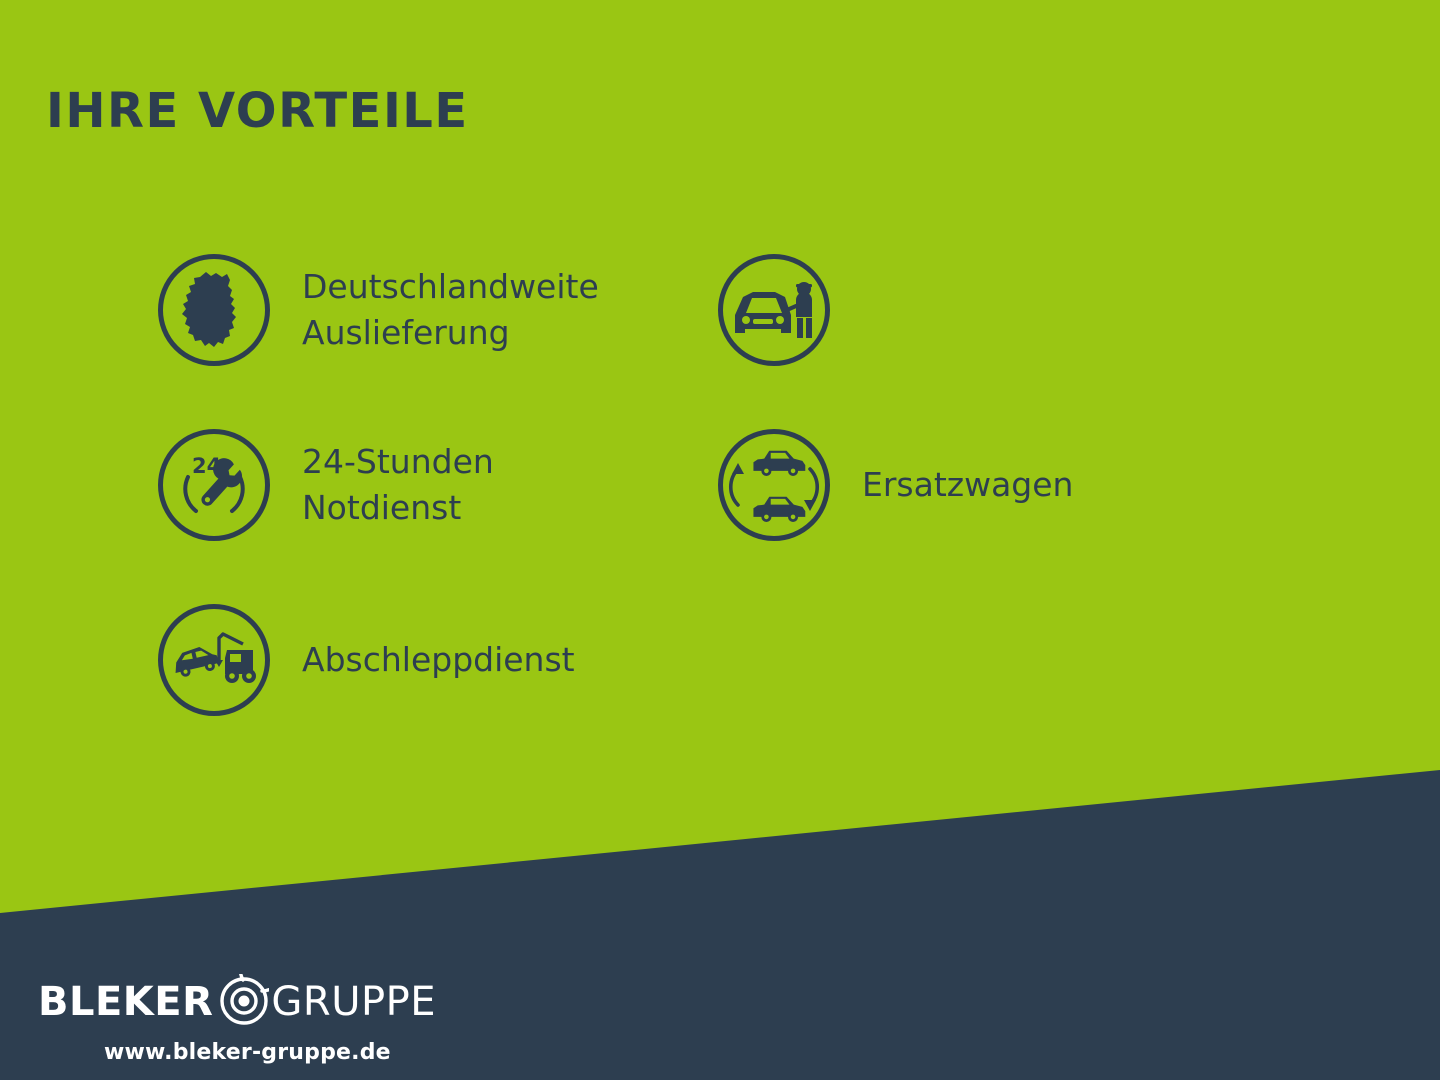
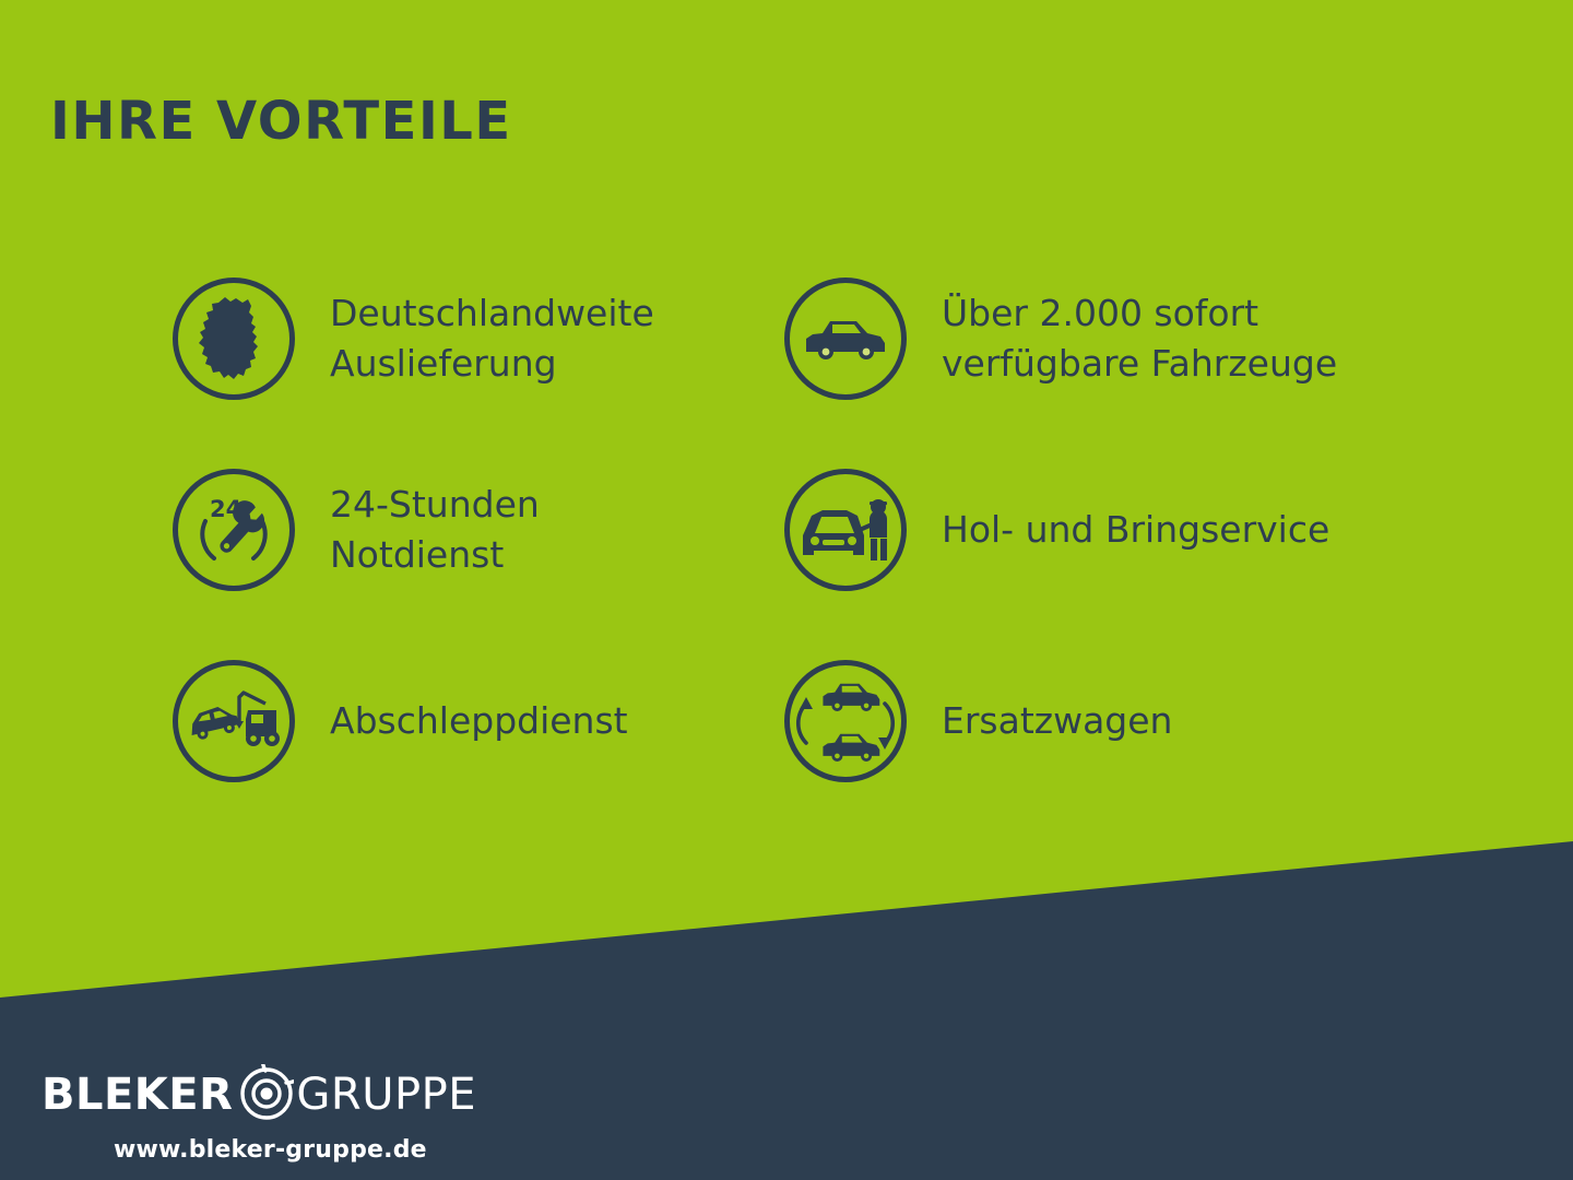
  IHRE VORTEILE
  Deutschlandweite
  Auslieferung
  24-Stunden
  Notdienst
  Abschleppdienst
+ Über 2.000 sofort
+ verfügbare Fahrzeuge
+ Hol- und Bringservice
  Ersatzwagen
  BLEKER
  GRUPPE
  www.bleker-gruppe.de
